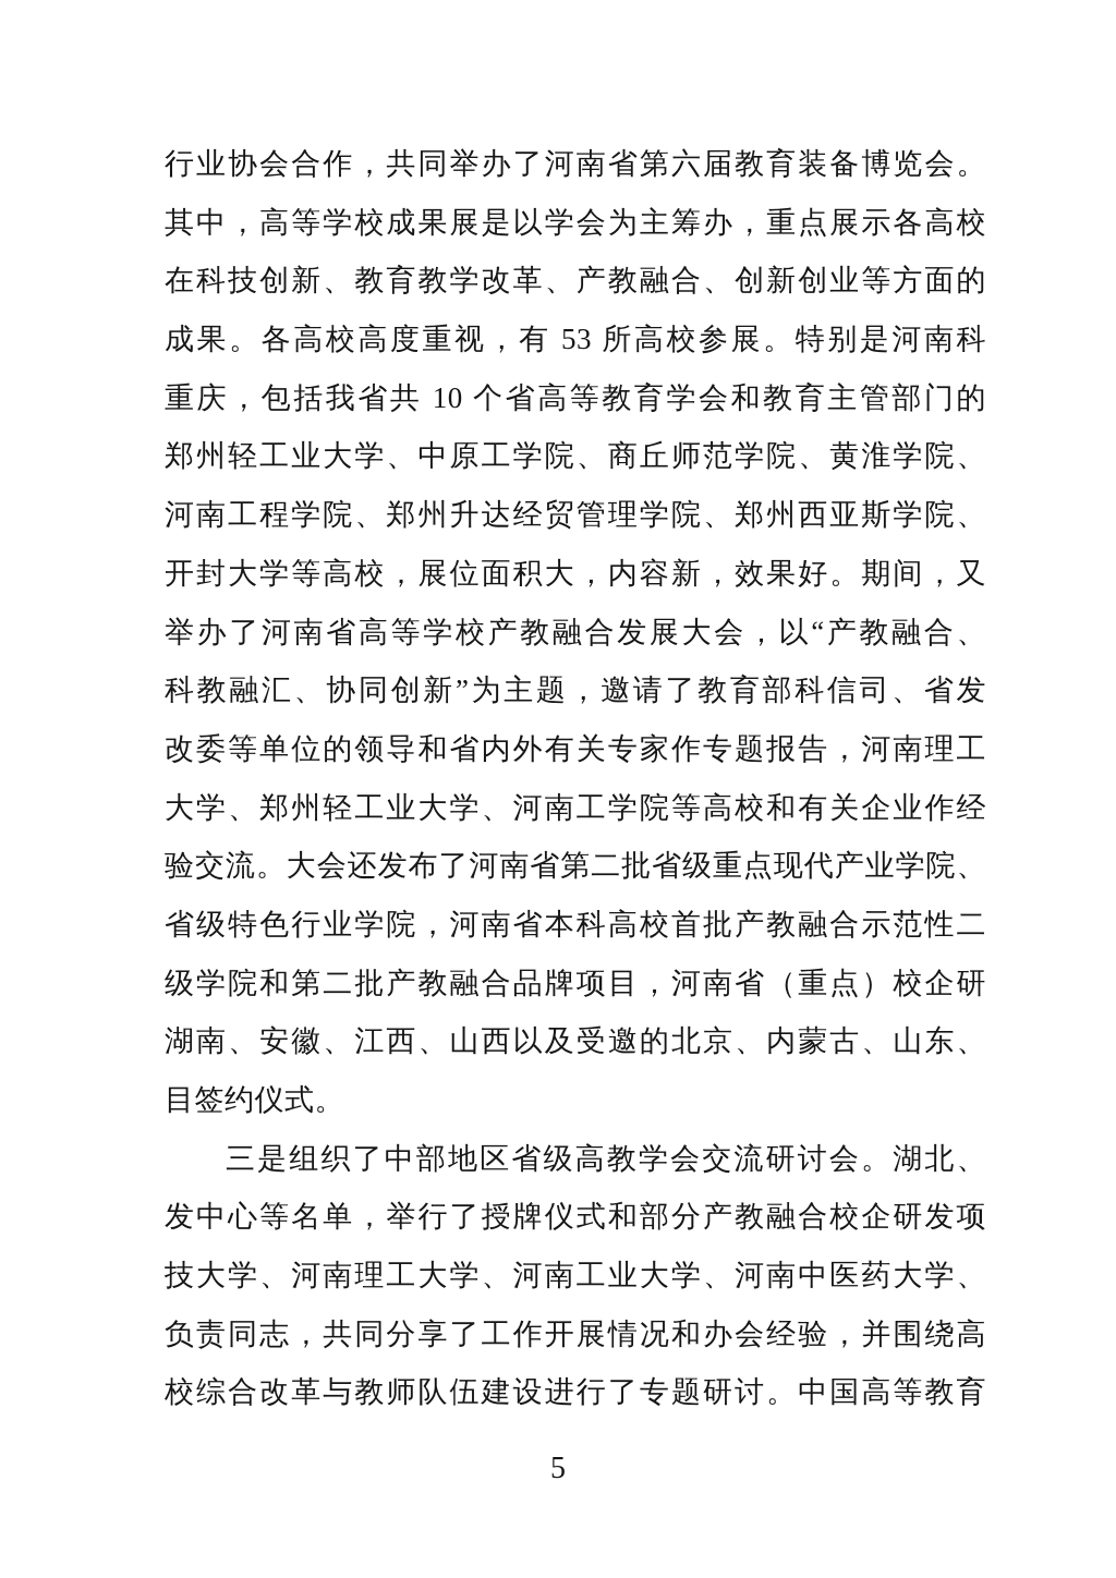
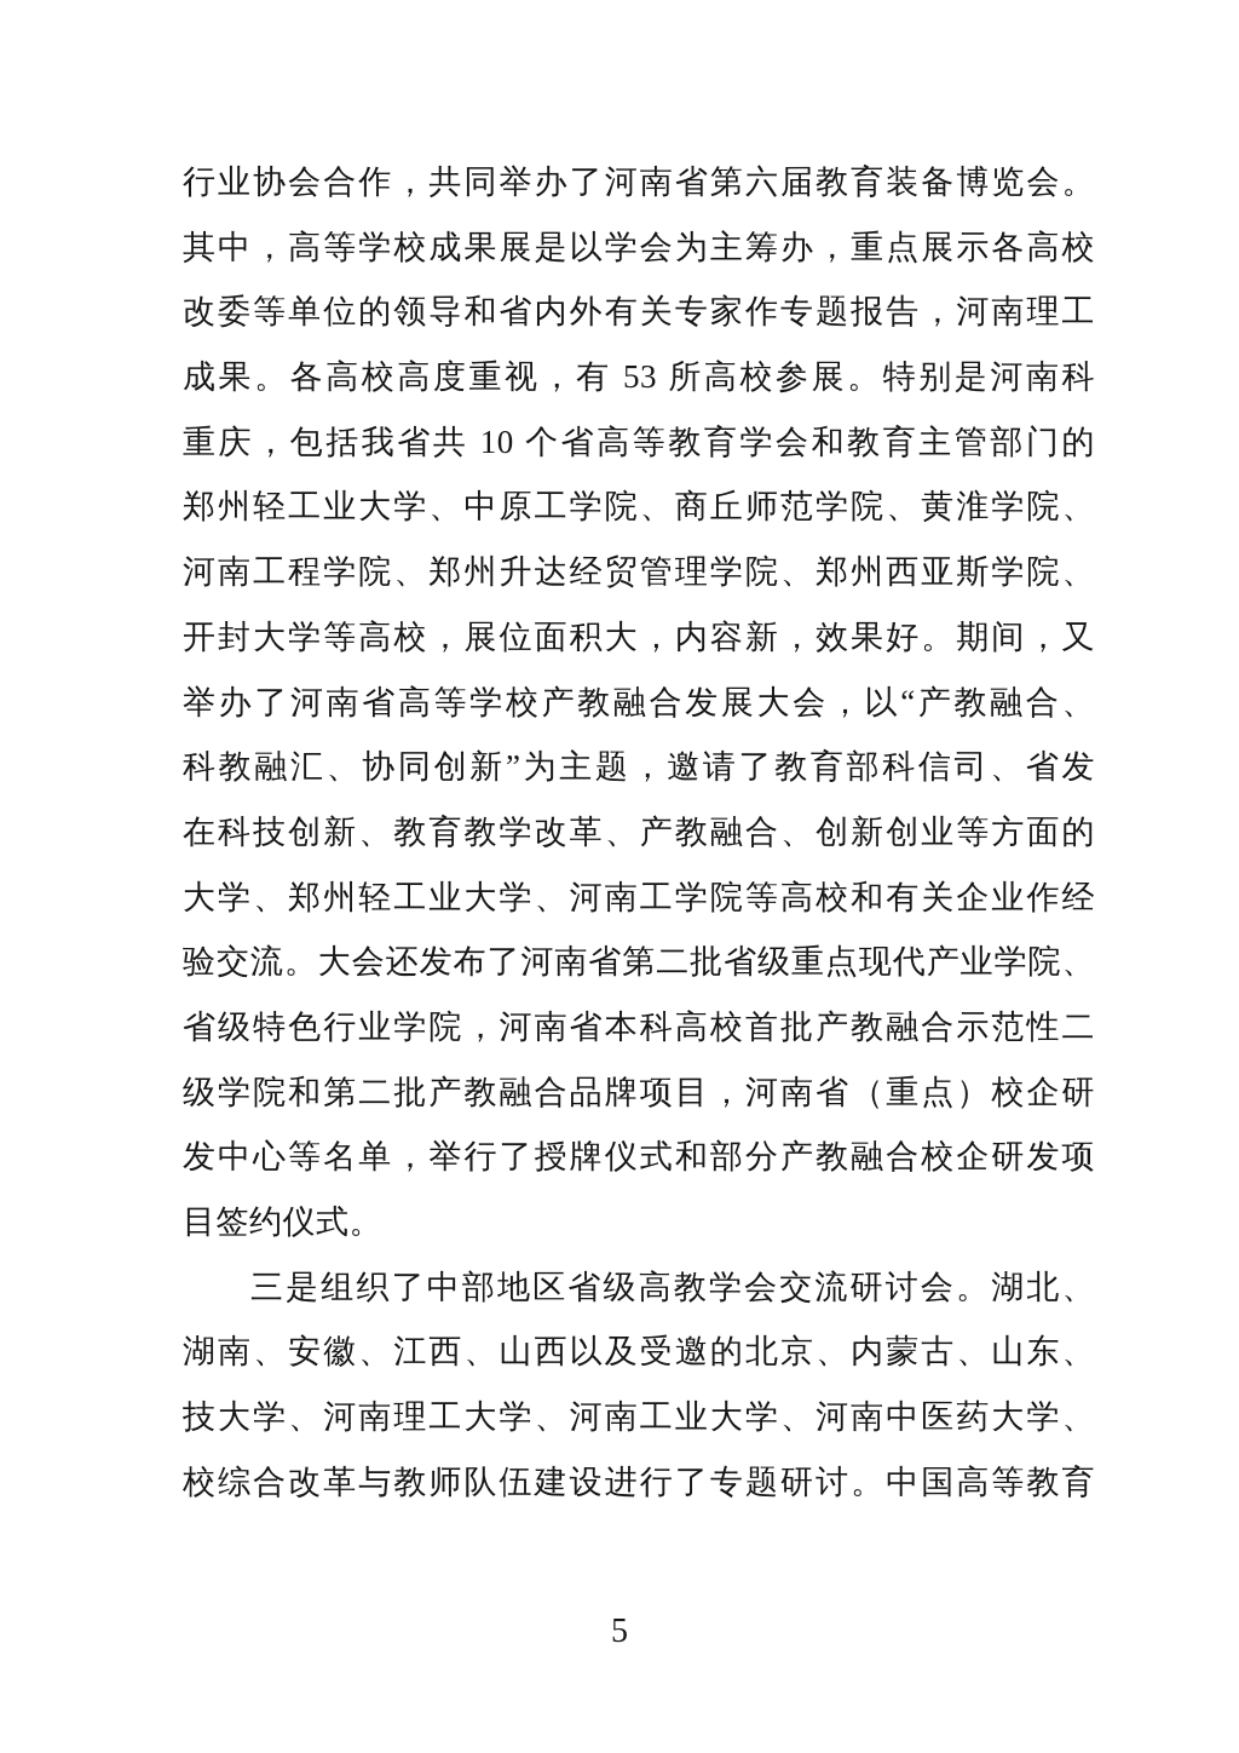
  行业协会合作，共同举办了河南省第六届教育装备博览会。
  其中，高等学校成果展是以学会为主筹办，重点展示各高校
- 在科技创新、教育教学改革、产教融合、创新创业等方面的
+ 改委等单位的领导和省内外有关专家作专题报告，河南理工
  成果。各高校高度重视，有 53 所高校参展。特别是河南科
  重庆，包括我省共 10 个省高等教育学会和教育主管部门的
  郑州轻工业大学、中原工学院、商丘师范学院、黄淮学院、
  河南工程学院、郑州升达经贸管理学院、郑州西亚斯学院、
  开封大学等高校，展位面积大，内容新，效果好。期间，又
  举办了河南省高等学校产教融合发展大会，以“产教融合、
  科教融汇、协同创新”为主题，邀请了教育部科信司、省发
- 改委等单位的领导和省内外有关专家作专题报告，河南理工
+ 在科技创新、教育教学改革、产教融合、创新创业等方面的
  大学、郑州轻工业大学、河南工学院等高校和有关企业作经
  验交流。大会还发布了河南省第二批省级重点现代产业学院、
  省级特色行业学院，河南省本科高校首批产教融合示范性二
  级学院和第二批产教融合品牌项目，河南省（重点）校企研
- 湖南、安徽、江西、山西以及受邀的北京、内蒙古、山东、
+ 发中心等名单，举行了授牌仪式和部分产教融合校企研发项
  目签约仪式。
  三是组织了中部地区省级高教学会交流研讨会。湖北、
- 发中心等名单，举行了授牌仪式和部分产教融合校企研发项
+ 湖南、安徽、江西、山西以及受邀的北京、内蒙古、山东、
  技大学、河南理工大学、河南工业大学、河南中医药大学、
- 负责同志，共同分享了工作开展情况和办会经验，并围绕高
  校综合改革与教师队伍建设进行了专题研讨。中国高等教育
  5
